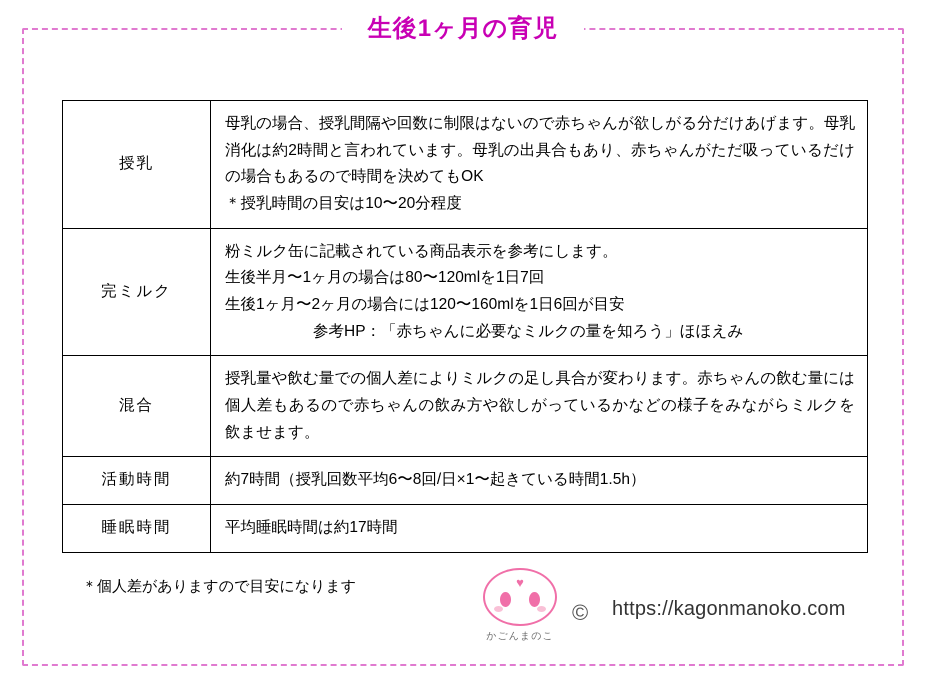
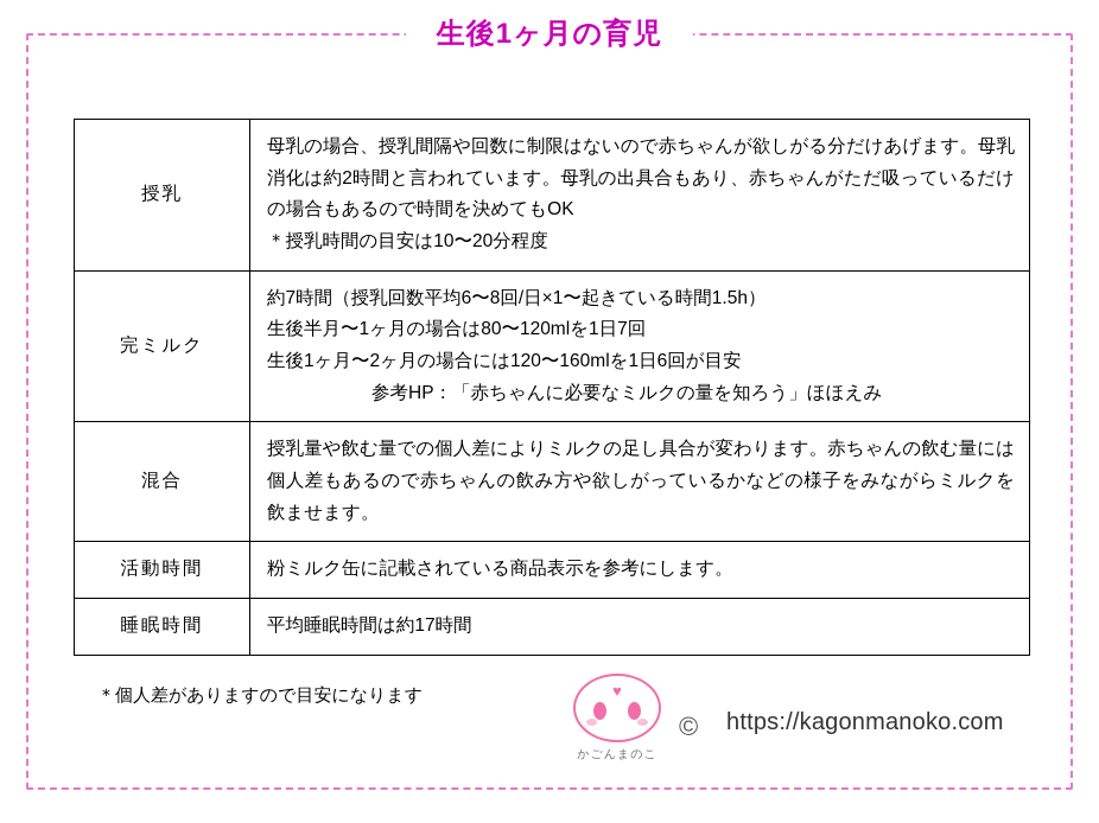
  生後1ヶ月の育児
  授乳	母乳の場合、授乳間隔や回数に制限はないので赤ちゃんが欲しがる分だけあげます。母乳消化は約2時間と言われています。母乳の出具合もあり、赤ちゃんがただ吸っているだけの場合もあるので時間を決めてもOK ＊授乳時間の目安は10〜20分程度
- 完ミルク	粉ミルク缶に記載されている商品表示を参考にします。 生後半月〜1ヶ月の場合は80〜120mlを1日7回 生後1ヶ月〜2ヶ月の場合には120〜160mlを1日6回が目安 参考HP：「赤ちゃんに必要なミルクの量を知ろう」ほほえみ
+ 完ミルク	約7時間（授乳回数平均6〜8回/日×1〜起きている時間1.5h） 生後半月〜1ヶ月の場合は80〜120mlを1日7回 生後1ヶ月〜2ヶ月の場合には120〜160mlを1日6回が目安 参考HP：「赤ちゃんに必要なミルクの量を知ろう」ほほえみ
  混合	授乳量や飲む量での個人差によりミルクの足し具合が変わります。赤ちゃんの飲む量には個人差もあるので赤ちゃんの飲み方や欲しがっているかなどの様子をみながらミルクを飲ませます。
- 活動時間	約7時間（授乳回数平均6〜8回/日×1〜起きている時間1.5h）
+ 活動時間	粉ミルク缶に記載されている商品表示を参考にします。
  睡眠時間	平均睡眠時間は約17時間
  ＊個人差がありますので目安になります
  ♥
  かごんまのこ
  ©
  https://kagonmanoko.com
